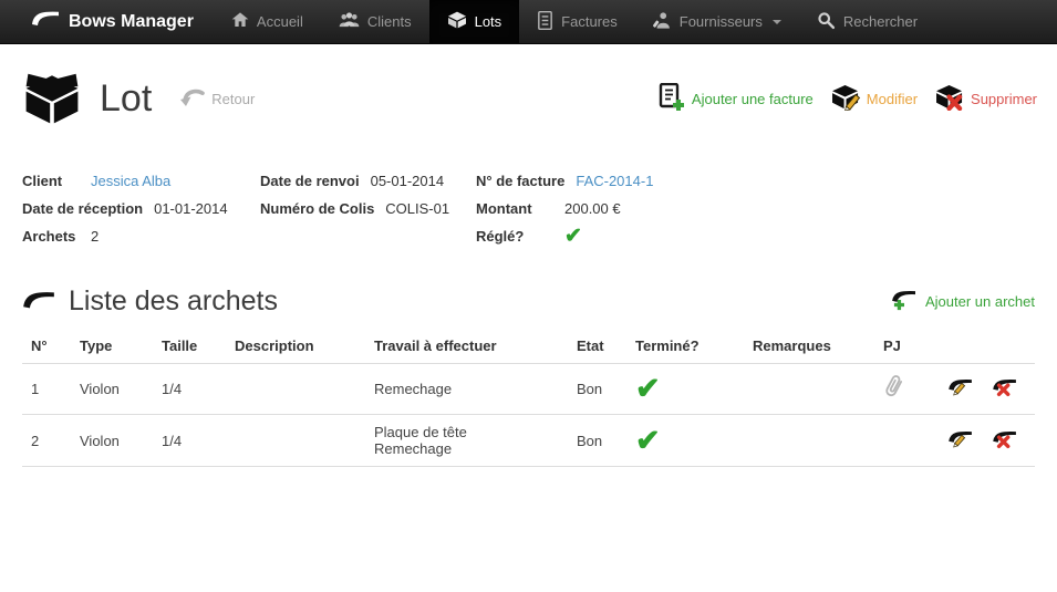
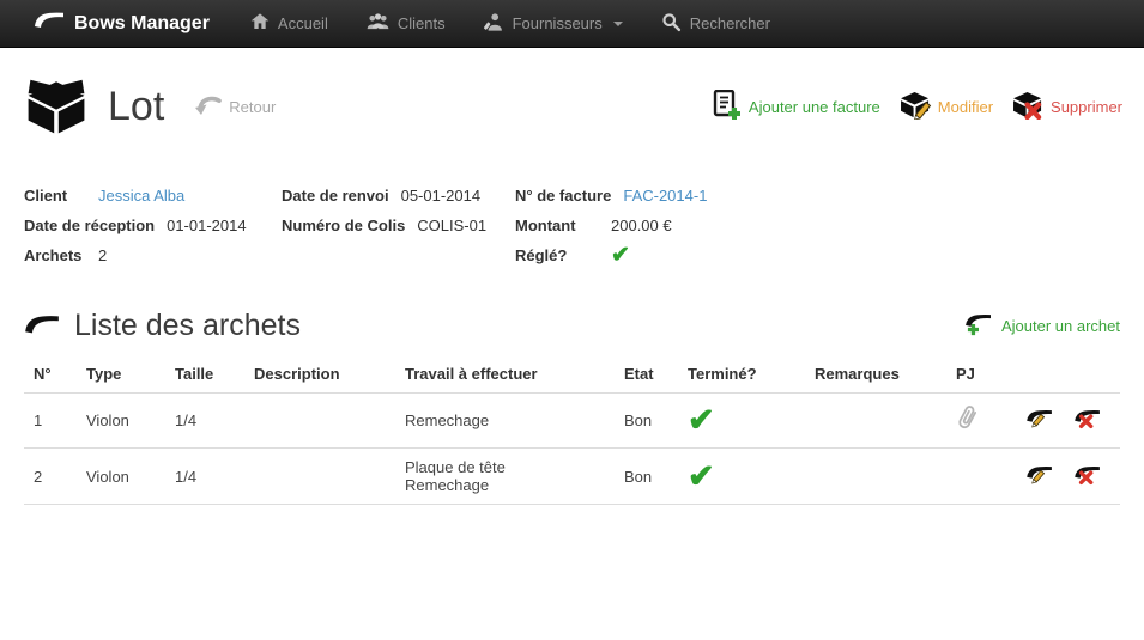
  Bows Manager
  Accueil
  Clients
- Lots
- Factures
  Fournisseurs
  Rechercher
  Lot
  Retour
  Ajouter une facture
  Modifier
  Supprimer
  Client
  Jessica Alba
  Date de réception
  01-01-2014
  Archets
  2
  Date de renvoi
  05-01-2014
  Numéro de Colis
  COLIS-01
  N° de facture
  FAC-2014-1
  Montant
  200.00 €
  Réglé?
  ✔
  Liste des archets
  Ajouter un archet
  N°	Type	Taille	Description	Travail à effectuer	Etat	Terminé?	Remarques	PJ
  1	Violon	1/4		Remechage	Bon	✔
  2	Violon	1/4		Plaque de tête Remechage	Bon	✔
